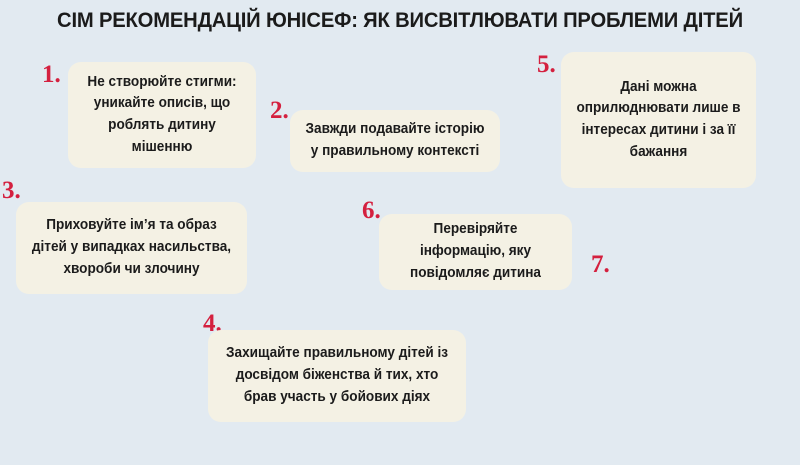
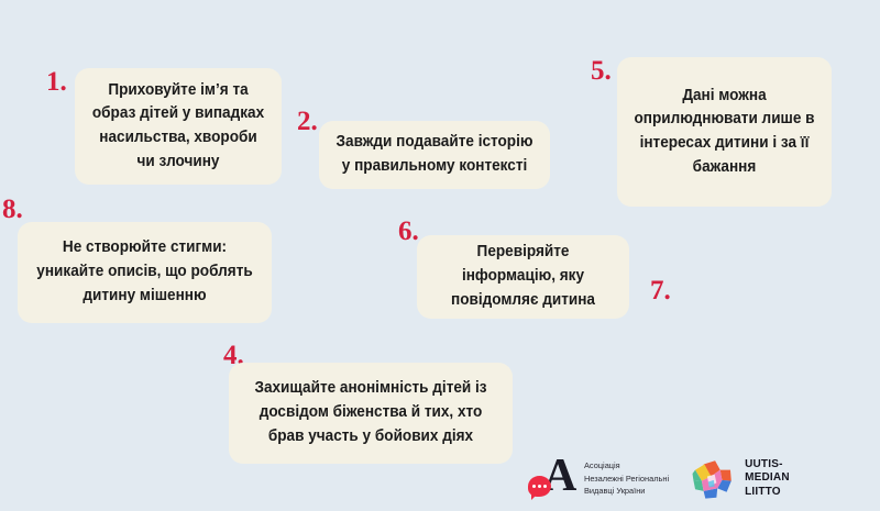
- СІМ РЕКОМЕНДАЦІЙ ЮНІСЕФ: ЯК ВИСВІТЛЮВАТИ ПРОБЛЕМИ ДІТЕЙ
  1.
- Не створюйте стигми: уникайте описів, що роблять дитину мішенню
+ Приховуйте ім’я та образ дітей у випадках насильства, хвороби чи злочину
  2.
  Завжди подавайте історію у правильному контексті
- 3.
+ 8.
- Приховуйте ім’я та образ дітей у випадках насильства, хвороби чи злочину
+ Не створюйте стигми: уникайте описів, що роблять дитину мішенню
  4.
- Захищайте правильному дітей із досвідом біженства й тих, хто брав участь у бойових діях
+ Захищайте анонімність дітей із досвідом біженства й тих, хто брав участь у бойових діях
  5.
  Дані можна оприлюднювати лише в інтересах дитини і за її бажання
  6.
  Перевіряйте інформацію, яку повідомляє дитина
  7.
+ A
+ Асоціація
+ Незалежні Регіональні
+ Видавці України
+ UUTIS-
+ MEDIAN
+ LIITTO
